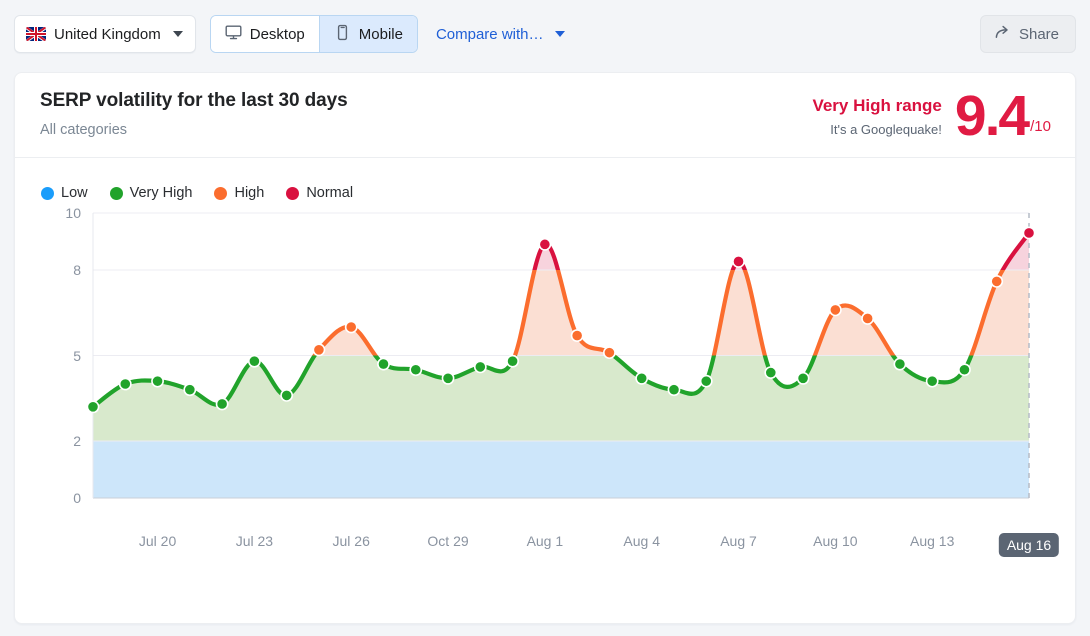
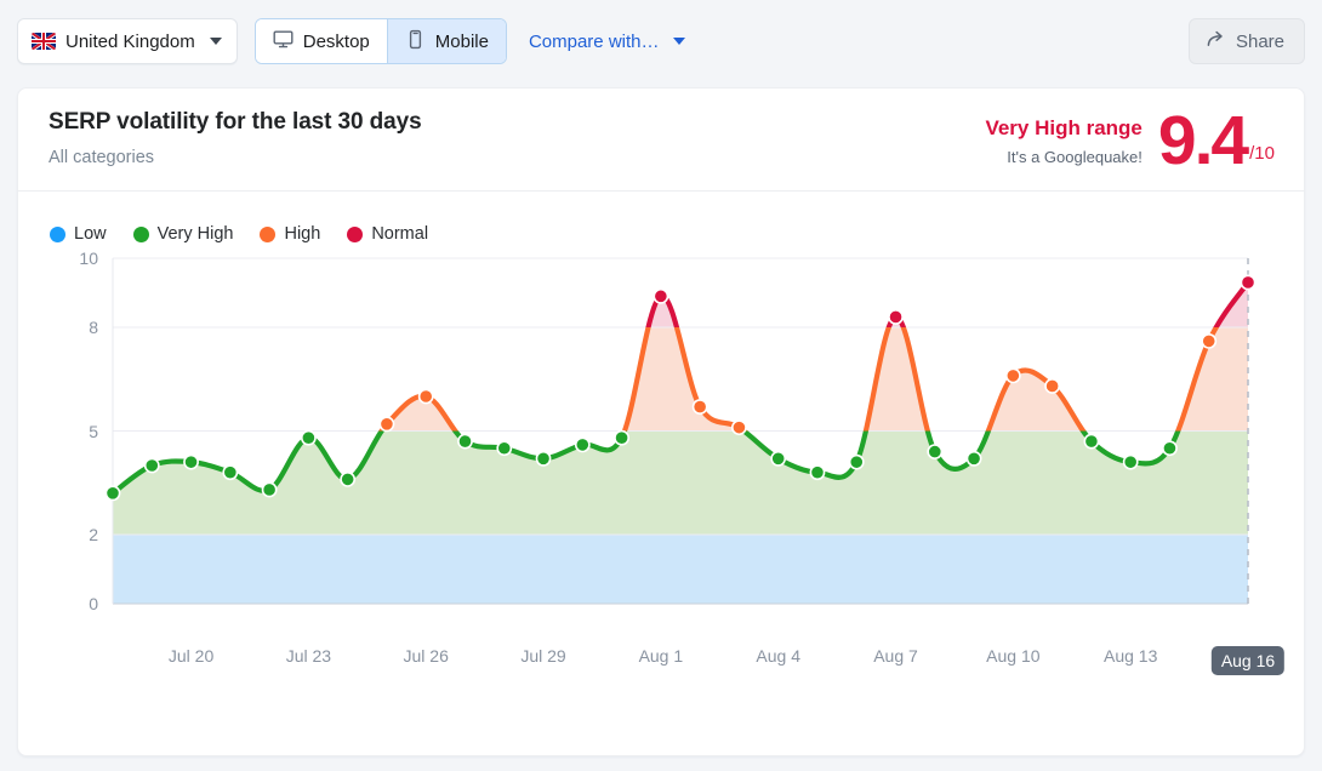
  United Kingdom
  Desktop
  Mobile
  Compare with…
  Share
  SERP volatility for the last 30 days
  All categories
  Very High range
  It's a Googlequake!
  9.4
  /10
  Low
  Very High
  High
  Normal
  Jul 20
  Jul 23
  Jul 26
- Oct 29
+ Jul 29
  Aug 1
  Aug 4
  Aug 7
  Aug 10
  Aug 13
  Aug 16
  0
  2
  5
  8
  10
